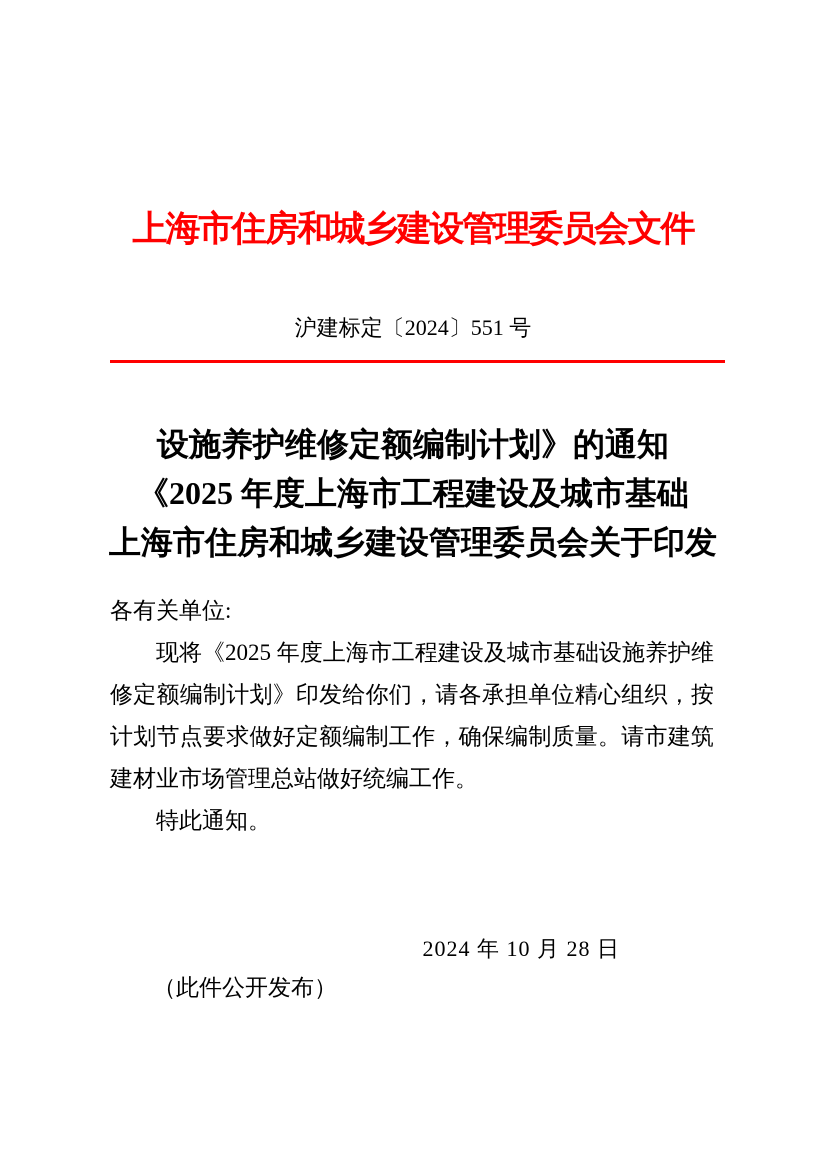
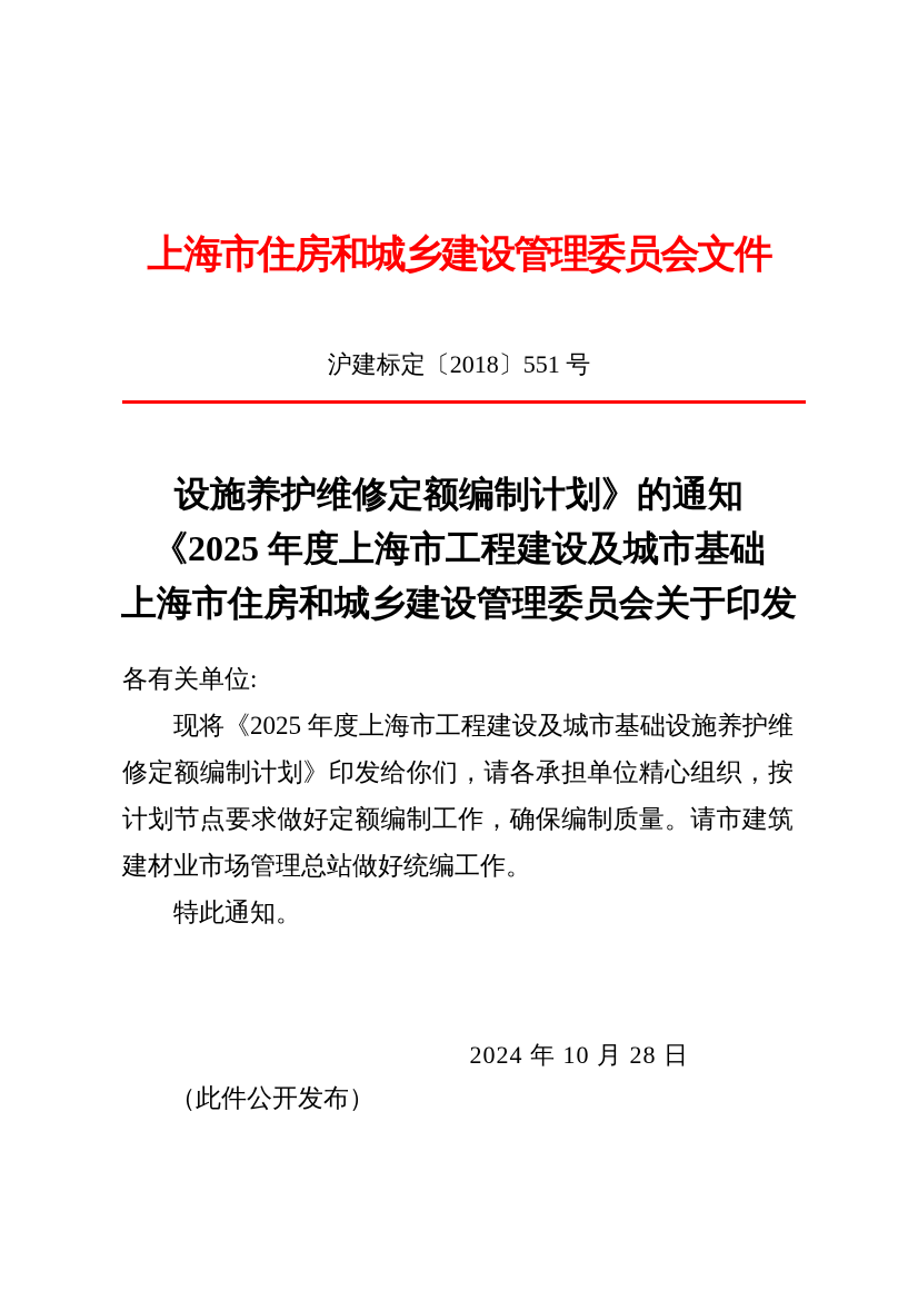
  上海市住房和城乡建设管理委员会文件
- 沪建标定〔2024〕551 号
+ 沪建标定〔2018〕551 号
  设施养护维修定额编制计划》的通知
  《2025 年度上海市工程建设及城市基础
  上海市住房和城乡建设管理委员会关于印发
  各有关单位:
  现将《2025 年度上海市工程建设及城市基础设施养护维修定额编制计划》印发给你们，请各承担单位精心组织，按计划节点要求做好定额编制工作，确保编制质量。请市建筑建材业市场管理总站做好统编工作。
  特此通知。
  2024 年 10 月 28 日
  （此件公开发布）
